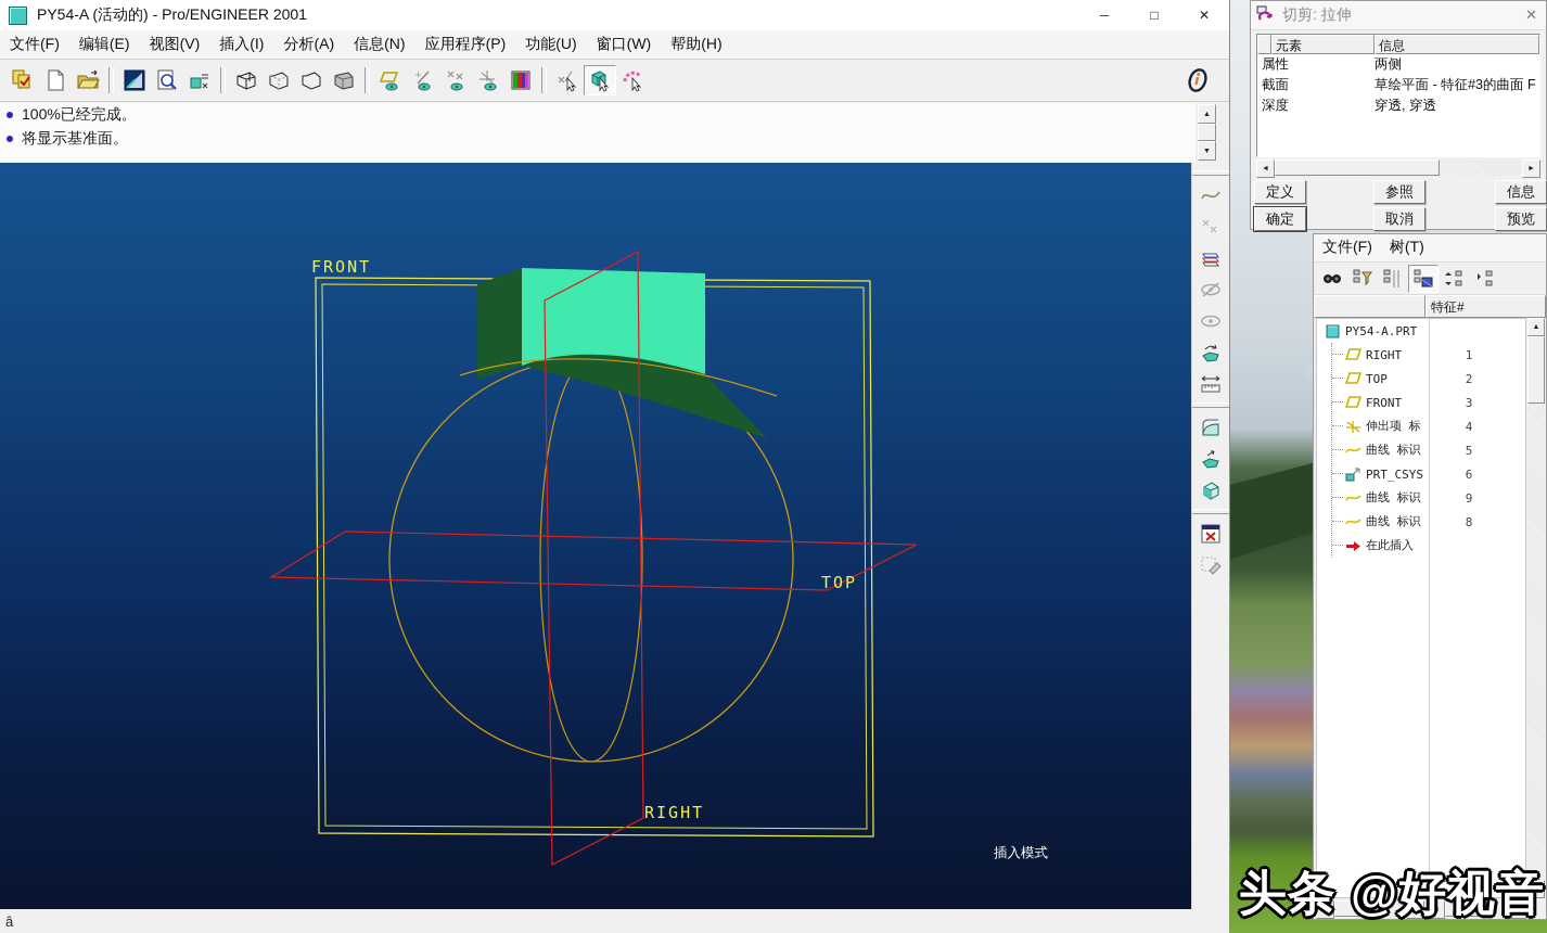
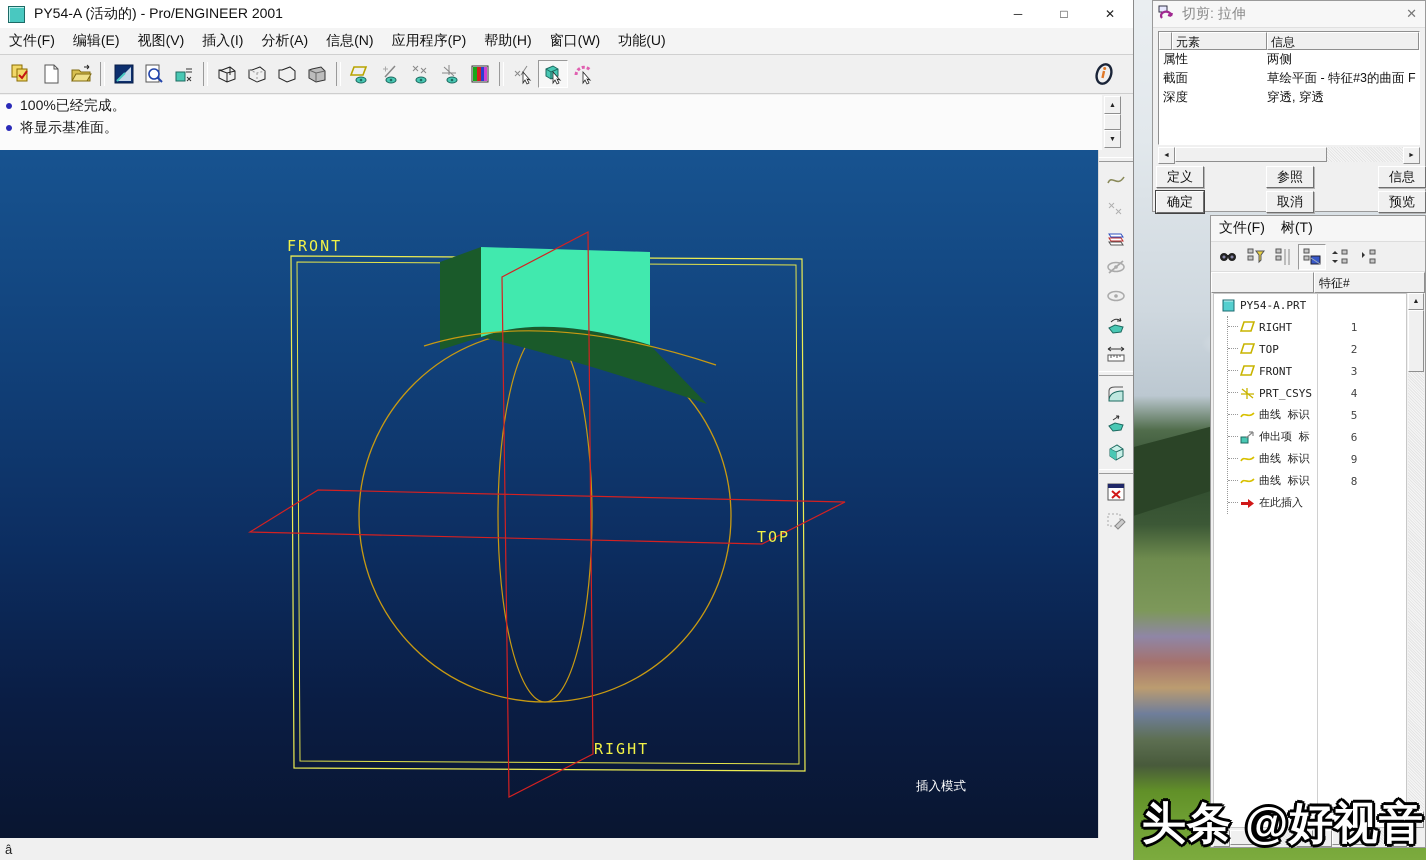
  PY54-A (活动的) - Pro/ENGINEER 2001
  ─
  □
  ✕
  文件(F)
  编辑(E)
  视图(V)
  插入(I)
  分析(A)
  信息(N)
  应用程序(P)
- 功能(U)
+ 帮助(H)
  窗口(W)
- 帮助(H)
+ 功能(U)
  100%已经完成。
  将显示基准面。
  FRONT
  TOP
  RIGHT
  插入模式
  â
  切剪: 拉伸
  ✕
  元素
  信息
  属性
  两侧
  截面
  草绘平面 - 特征#3的曲面 F
  深度
  穿透, 穿透
  定义
  参照
  信息
  确定
  取消
  预览
  文件(F)
  树(T)
  特征#
  PY54-A.PRT
  RIGHT
  1
  TOP
  2
  FRONT
  3
- 伸出项 标
+ PRT_CSYS
  4
  曲线 标识
  5
- PRT_CSYS
+ 伸出项 标
  6
  曲线 标识
  9
  曲线 标识
  8
  在此插入
  头条 @好视音
